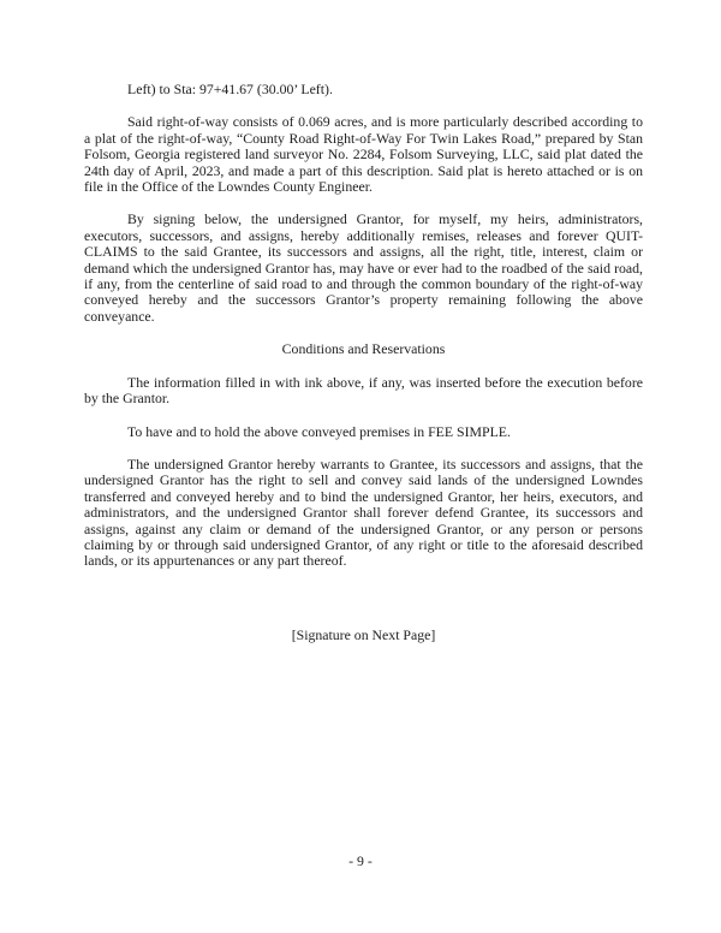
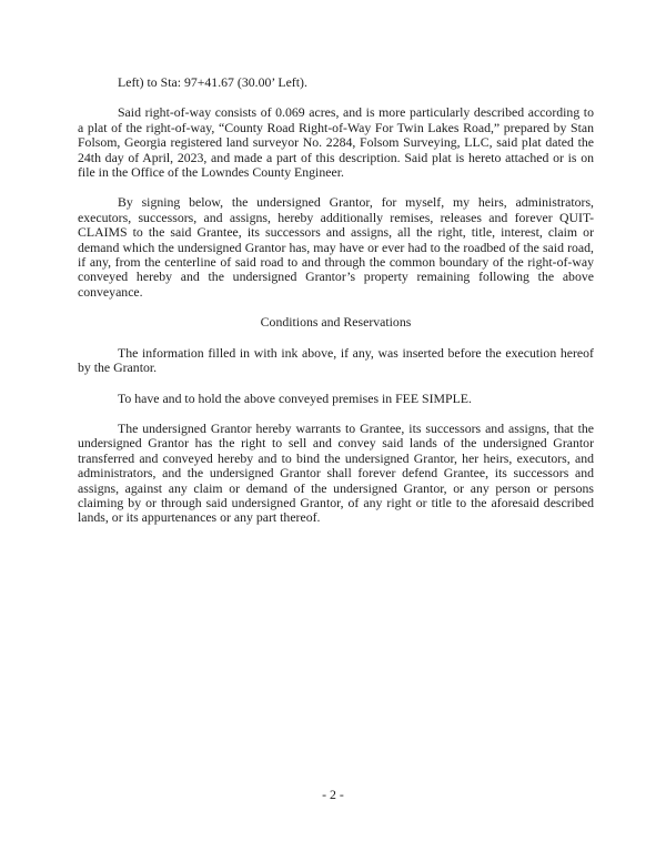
  Left) to Sta: 97+41.67 (30.00’ Left).
  Said right-of-way consists of 0.069 acres, and is more particularly described according to a plat of the right-of-way, “County Road Right-of-Way For Twin Lakes Road,” prepared by Stan Folsom, Georgia registered land surveyor No. 2284, Folsom Surveying, LLC, said plat dated the 24th day of April, 2023, and made a part of this description. Said plat is hereto attached or is on file in the Office of the Lowndes County Engineer.
- By signing below, the undersigned Grantor, for myself, my heirs, administrators, executors, successors, and assigns, hereby additionally remises, releases and forever QUIT-CLAIMS to the said Grantee, its successors and assigns, all the right, title, interest, claim or demand which the undersigned Grantor has, may have or ever had to the roadbed of the said road, if any, from the centerline of said road to and through the common boundary of the right-of-way conveyed hereby and the successors Grantor’s property remaining following the above conveyance.
+ By signing below, the undersigned Grantor, for myself, my heirs, administrators, executors, successors, and assigns, hereby additionally remises, releases and forever QUIT-CLAIMS to the said Grantee, its successors and assigns, all the right, title, interest, claim or demand which the undersigned Grantor has, may have or ever had to the roadbed of the said road, if any, from the centerline of said road to and through the common boundary of the right-of-way conveyed hereby and the undersigned Grantor’s property remaining following the above conveyance.
  Conditions and Reservations
- The information filled in with ink above, if any, was inserted before the execution before by the Grantor.
+ The information filled in with ink above, if any, was inserted before the execution hereof by the Grantor.
  To have and to hold the above conveyed premises in FEE SIMPLE.
- The undersigned Grantor hereby warrants to Grantee, its successors and assigns, that the undersigned Grantor has the right to sell and convey said lands of the undersigned Lowndes transferred and conveyed hereby and to bind the undersigned Grantor, her heirs, executors, and administrators, and the undersigned Grantor shall forever defend Grantee, its successors and assigns, against any claim or demand of the undersigned Grantor, or any person or persons claiming by or through said undersigned Grantor, of any right or title to the aforesaid described lands, or its appurtenances or any part thereof.
+ The undersigned Grantor hereby warrants to Grantee, its successors and assigns, that the undersigned Grantor has the right to sell and convey said lands of the undersigned Grantor transferred and conveyed hereby and to bind the undersigned Grantor, her heirs, executors, and administrators, and the undersigned Grantor shall forever defend Grantee, its successors and assigns, against any claim or demand of the undersigned Grantor, or any person or persons claiming by or through said undersigned Grantor, of any right or title to the aforesaid described lands, or its appurtenances or any part thereof.
- [Signature on Next Page]
- - 9 -
+ - 2 -
